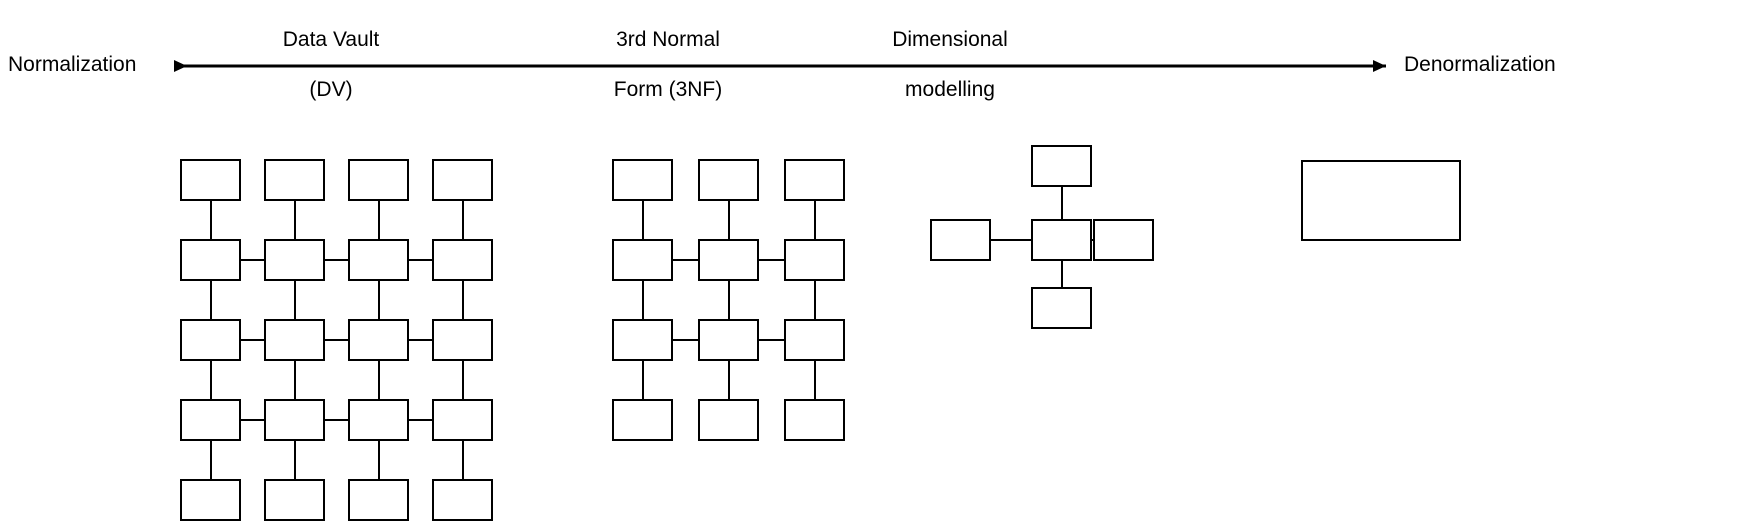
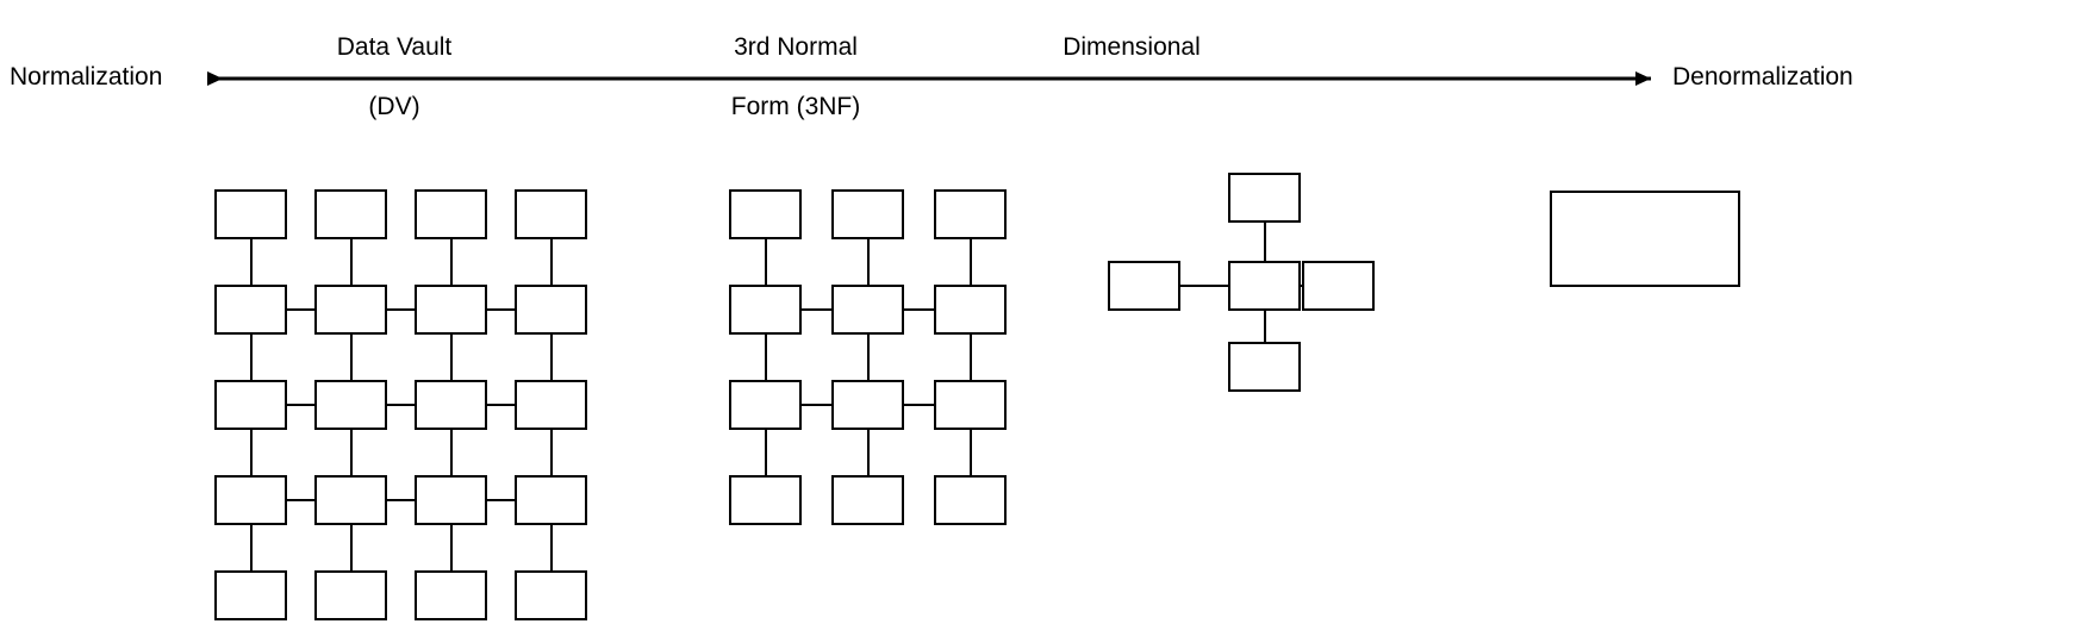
  Normalization
  Denormalization
  Data Vault
  (DV)
  3rd Normal
  Form (3NF)
  Dimensional
- modelling
